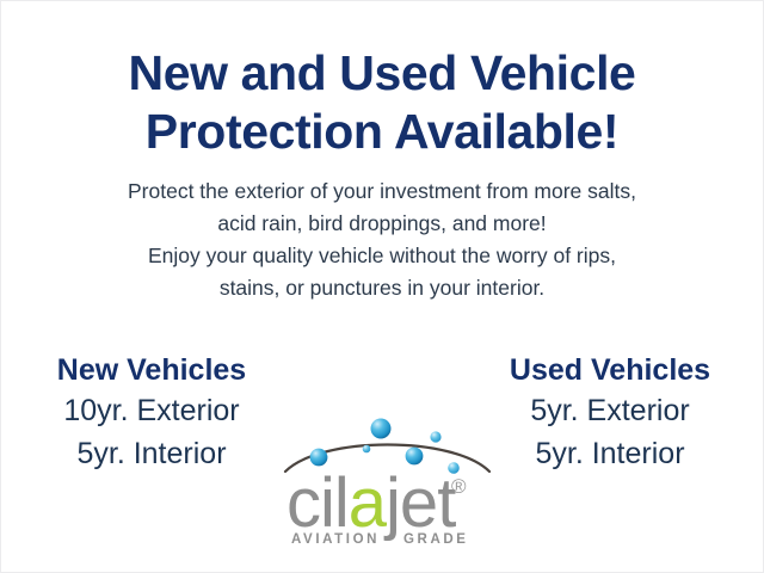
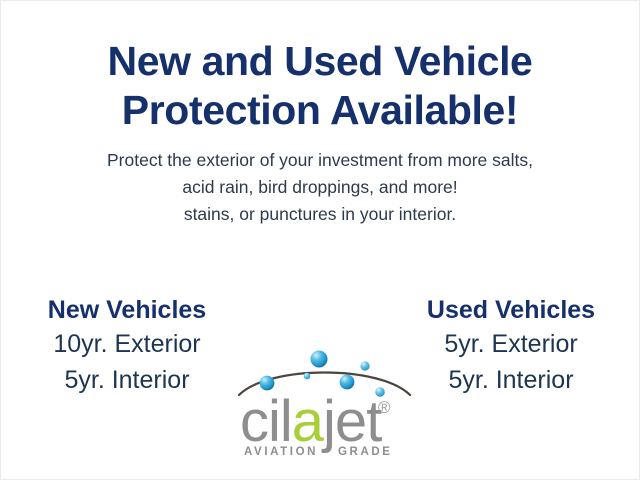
  New and Used Vehicle
  Protection Available!
  Protect the exterior of your investment from more salts,
  acid rain, bird droppings, and more!
- Enjoy your quality vehicle without the worry of rips,
  stains, or punctures in your interior.
  New Vehicles
  10yr. Exterior
  5yr. Interior
  Used Vehicles
  5yr. Exterior
  5yr. Interior
  cilajet
  ®
  AVIATION
  GRADE
